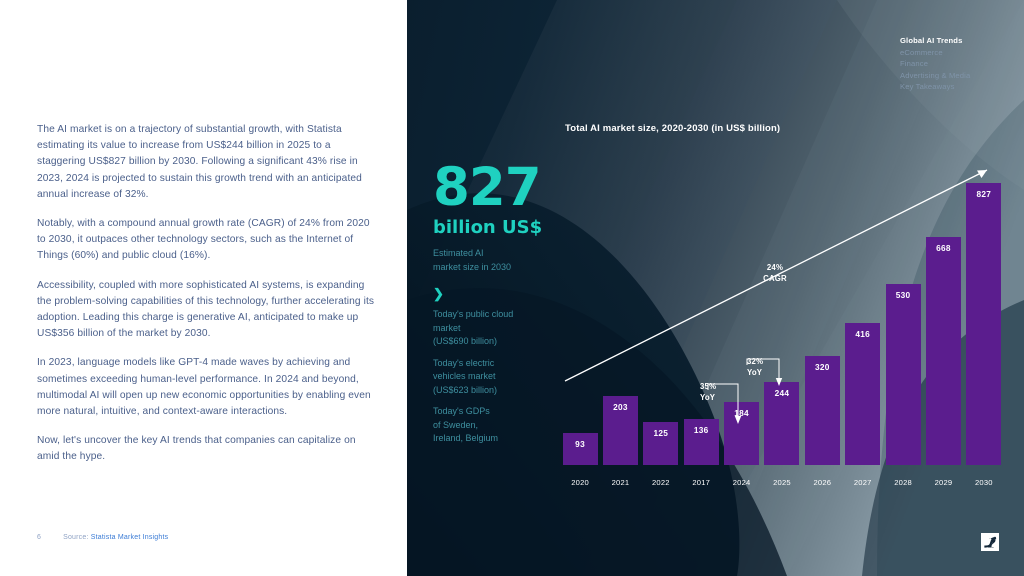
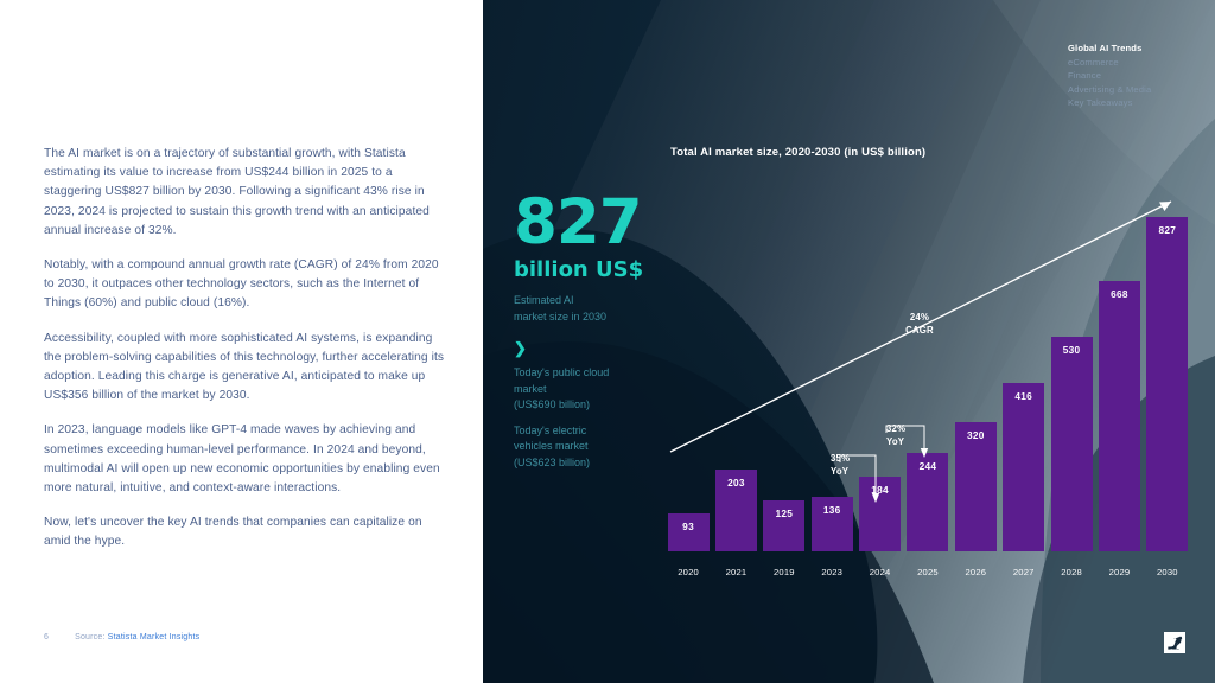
  The AI market is on a trajectory of substantial growth, with Statista estimating its value to increase from US$244 billion in 2025 to a staggering US$827 billion by 2030. Following a significant 43% rise in 2023, 2024 is projected to sustain this growth trend with an anticipated annual increase of 32%.
  Notably, with a compound annual growth rate (CAGR) of 24% from 2020 to 2030, it outpaces other technology sectors, such as the Internet of Things (60%) and public cloud (16%).
  Accessibility, coupled with more sophisticated AI systems, is expanding the problem-solving capabilities of this technology, further accelerating its adoption. Leading this charge is generative AI, anticipated to make up US$356 billion of the market by 2030.
  In 2023, language models like GPT-4 made waves by achieving and sometimes exceeding human-level performance. In 2024 and beyond, multimodal AI will open up new economic opportunities by enabling even more natural, intuitive, and context-aware interactions.
  Now, let's uncover the key AI trends that companies can capitalize on amid the hype.
  Global AI Trends
  eCommerce
  Finance
  Advertising & Media
  Key Takeaways
  Total AI market size, 2020-2030 (in US$ billion)
  827
  billion US$
  Estimated AI
  market size in 2030
  ❯
  Today's public cloud
  market
  (US$690 billion)
  Today's electric
  vehicles market
  (US$623 billion)
- Today's GDPs
- of Sweden,
- Ireland, Belgium
  93
  203
  125
  136
  184
  244
  320
  416
  530
  668
  827
  2020
  2021
- 2022
+ 2019
- 2017
+ 2023
  2024
  2025
  2026
  2027
  2028
  2029
  2030
  35%
  YoY
  32%
  YoY
  24%
  CAGR
